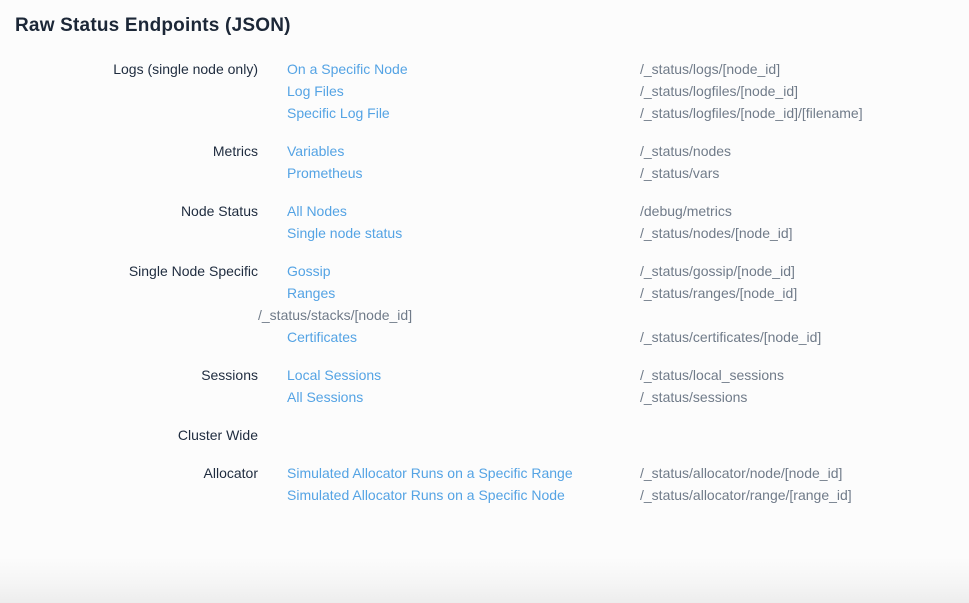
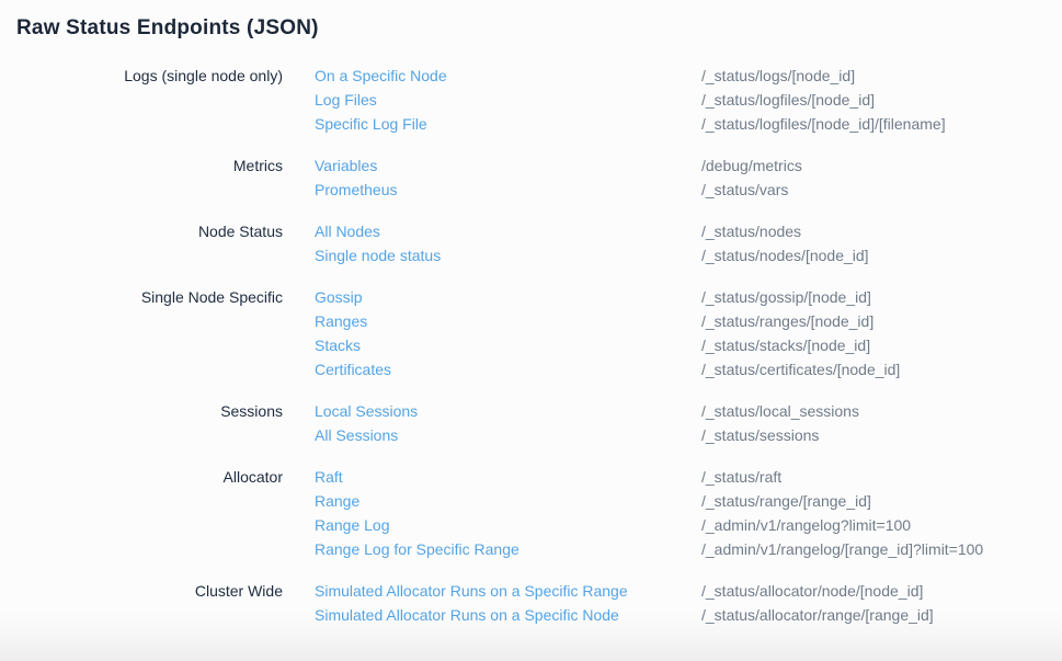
  Raw Status Endpoints (JSON)
  Logs (single node only)
  On a Specific Node
  /_status/logs/[node_id]
  Log Files
  /_status/logfiles/[node_id]
  Specific Log File
  /_status/logfiles/[node_id]/[filename]
  Metrics
  Variables
- /_status/nodes
+ /debug/metrics
  Prometheus
  /_status/vars
  Node Status
  All Nodes
- /debug/metrics
+ /_status/nodes
  Single node status
  /_status/nodes/[node_id]
  Single Node Specific
  Gossip
  /_status/gossip/[node_id]
  Ranges
  /_status/ranges/[node_id]
+ Stacks
  /_status/stacks/[node_id]
  Certificates
  /_status/certificates/[node_id]
  Sessions
  Local Sessions
  /_status/local_sessions
  All Sessions
  /_status/sessions
- Cluster Wide
+ Allocator
+ Raft
+ /_status/raft
+ Range
+ /_status/range/[range_id]
+ Range Log
+ /_admin/v1/rangelog?limit=100
+ Range Log for Specific Range
+ /_admin/v1/rangelog/[range_id]?limit=100
- Allocator
+ Cluster Wide
  Simulated Allocator Runs on a Specific Range
  /_status/allocator/node/[node_id]
  Simulated Allocator Runs on a Specific Node
  /_status/allocator/range/[range_id]
